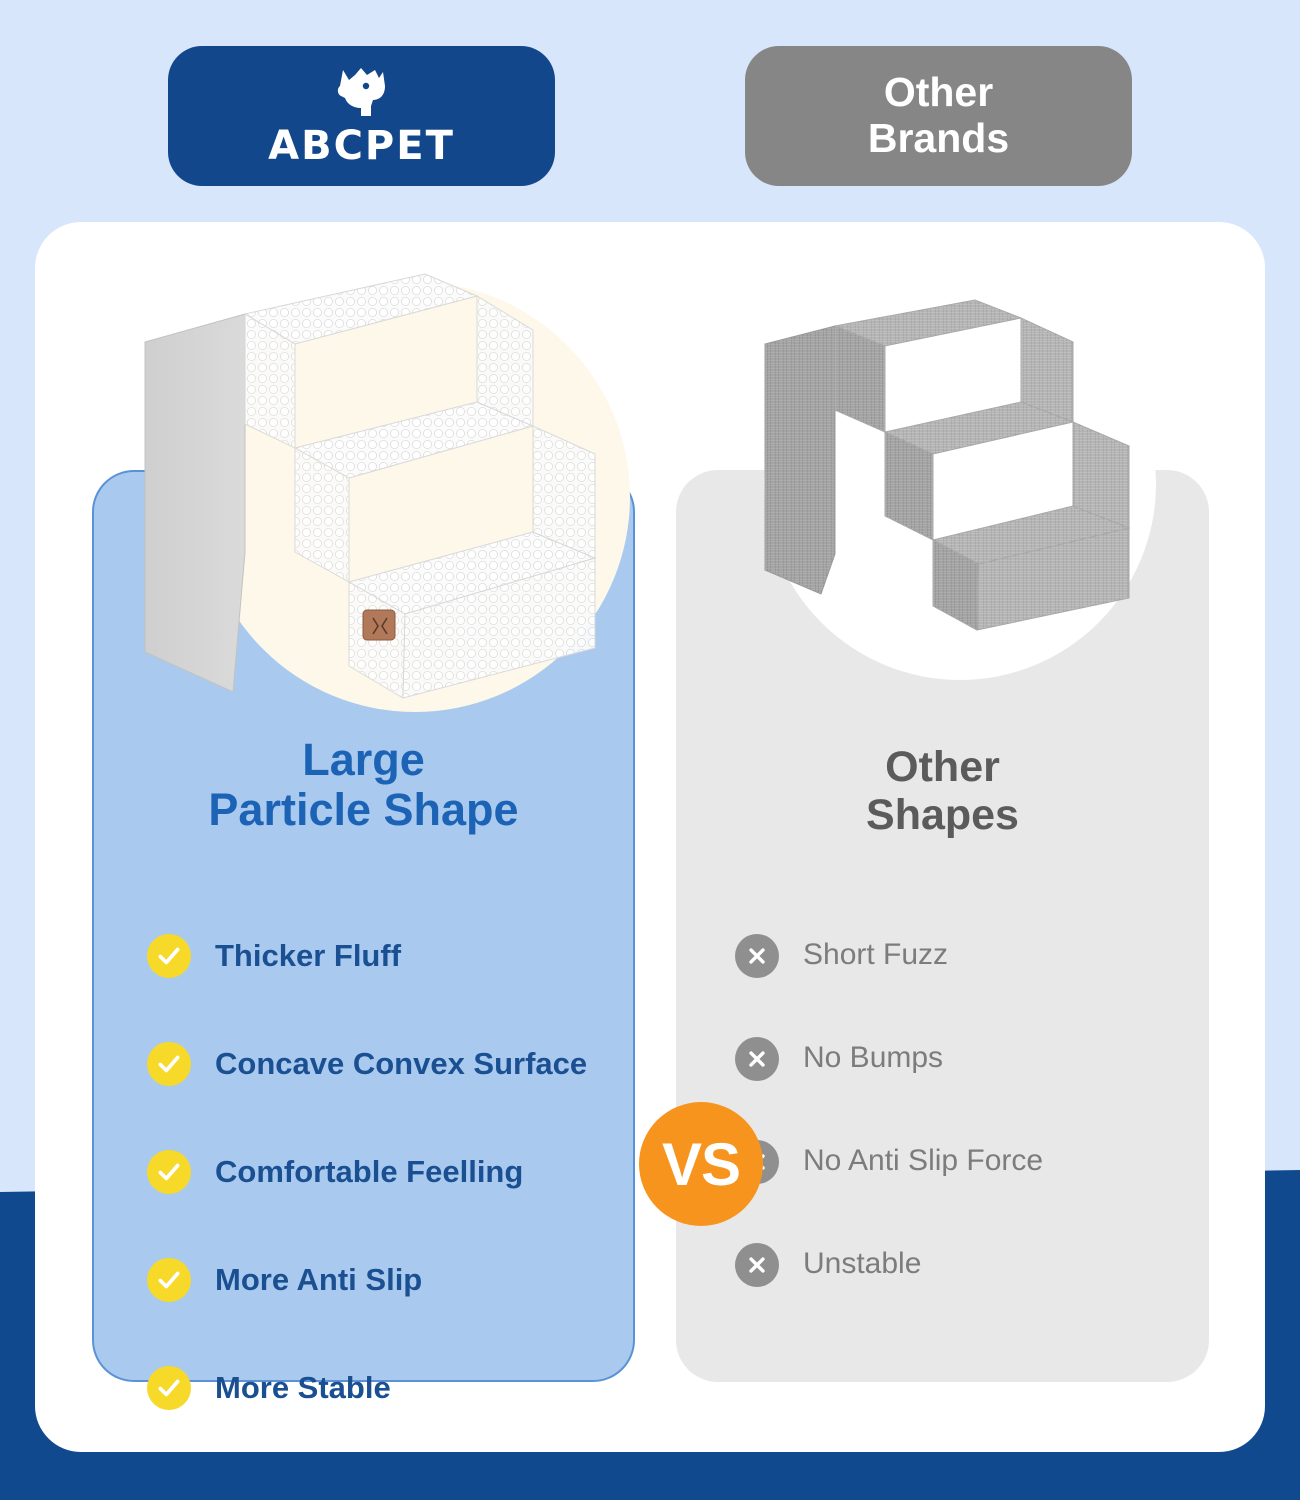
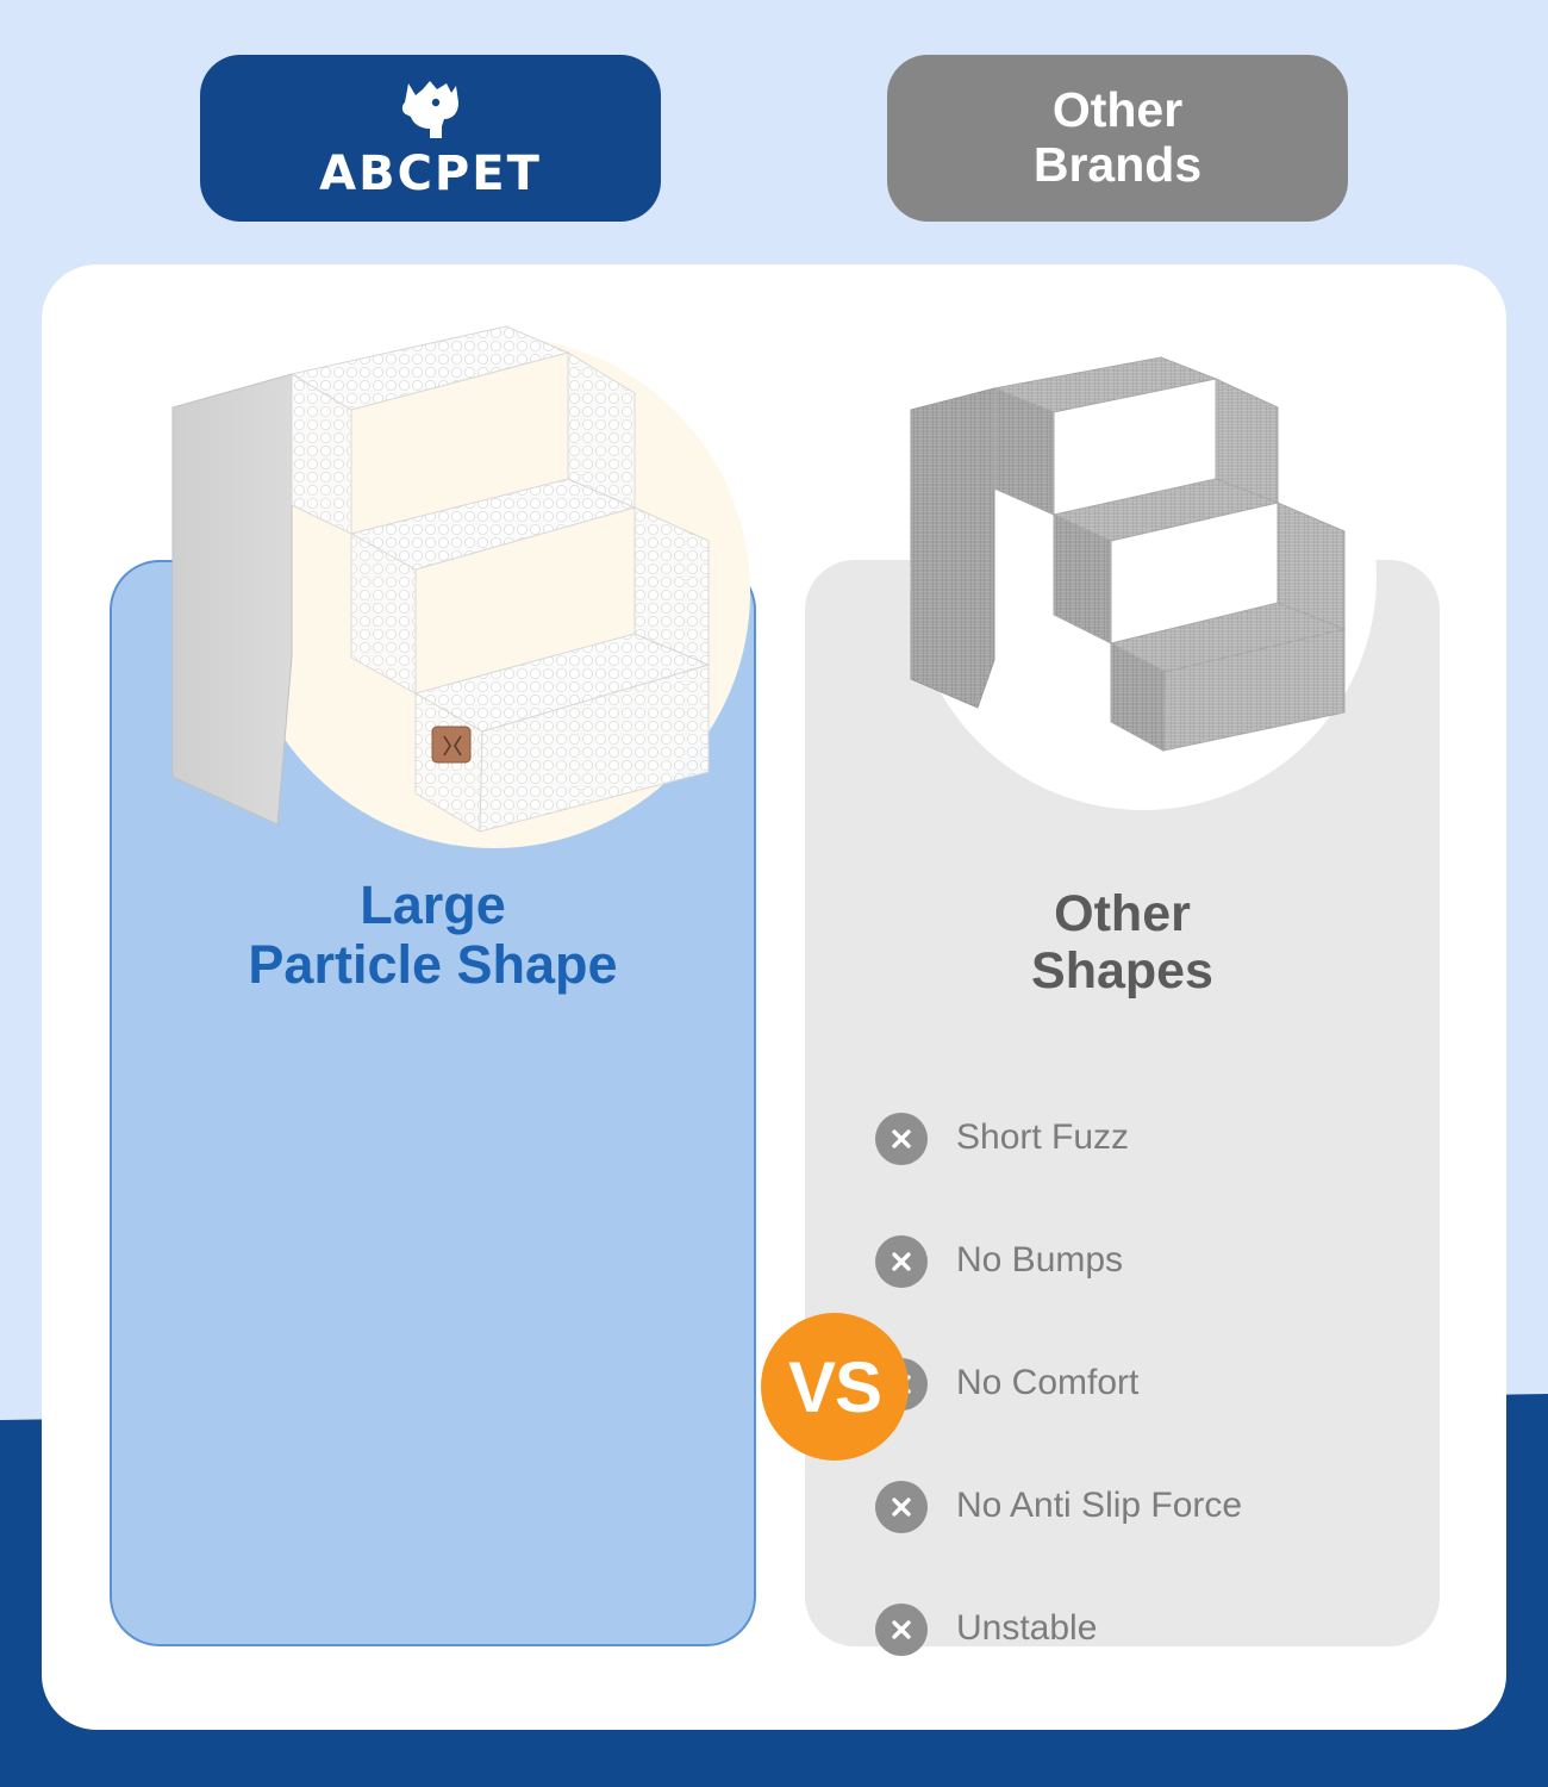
  ABCPET
  Other
  Brands
  Large
  Particle Shape
  Other
  Shapes
- Thicker Fluff
- Concave Convex Surface
- Comfortable Feelling
- More Anti Slip
- More Stable
  Short Fuzz
  No Bumps
+ No Comfort
  No Anti Slip Force
  Unstable
  VS
